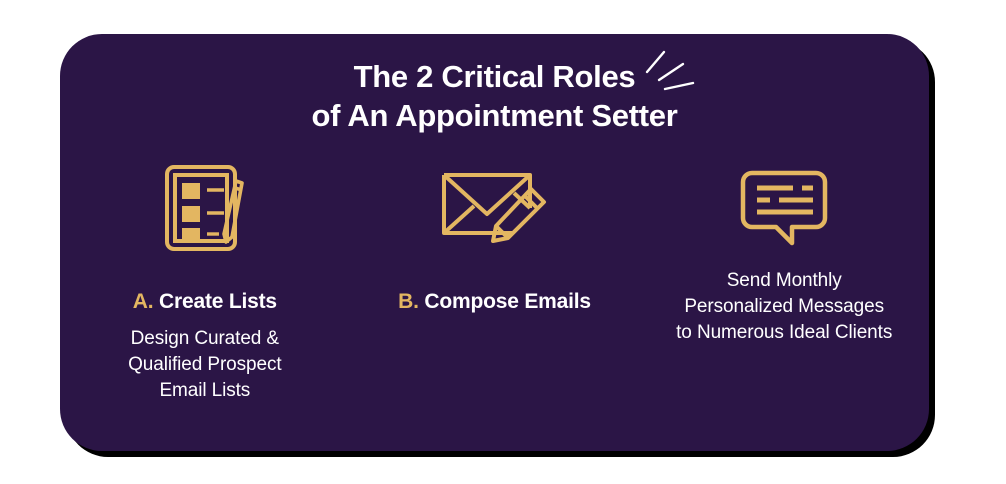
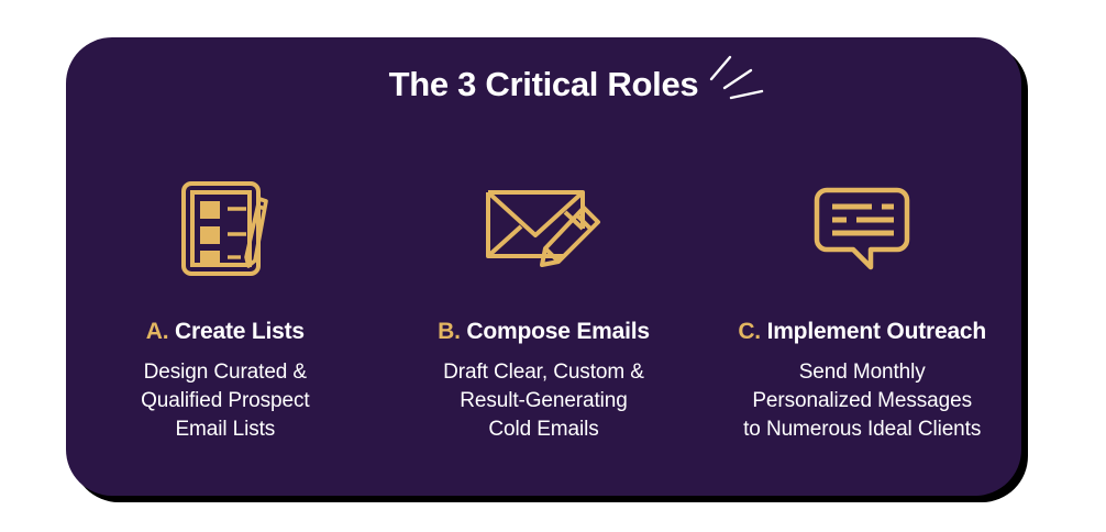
- The 2 Critical Roles
+ The 3 Critical Roles
- of An Appointment Setter
  A. Create Lists
  Design Curated &
  Qualified Prospect
  Email Lists
  B. Compose Emails
+ Draft Clear, Custom &
+ Result-Generating
+ Cold Emails
+ C. Implement Outreach
  Send Monthly
  Personalized Messages
  to Numerous Ideal Clients
